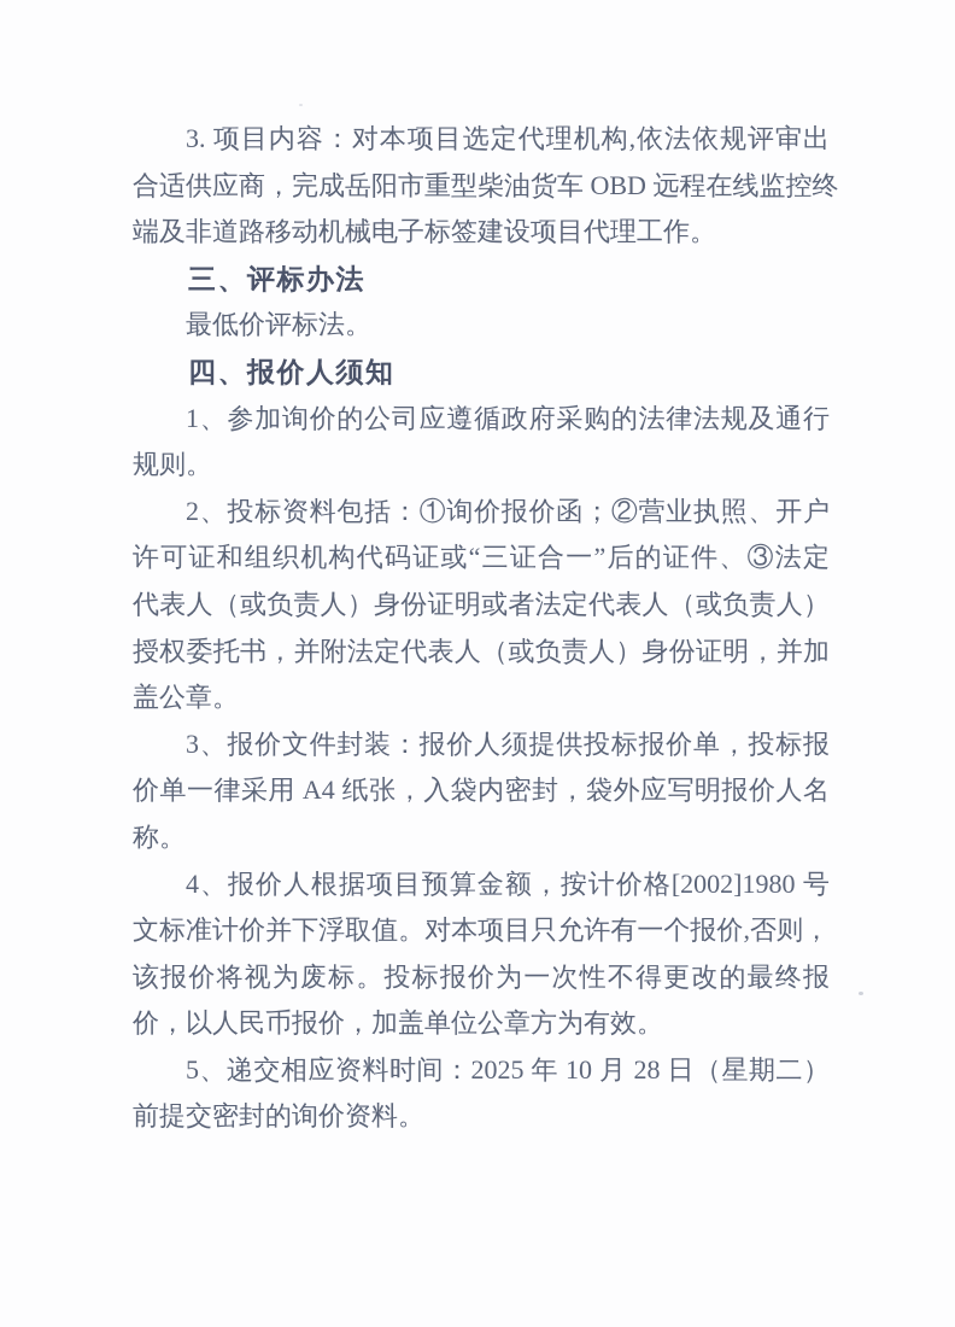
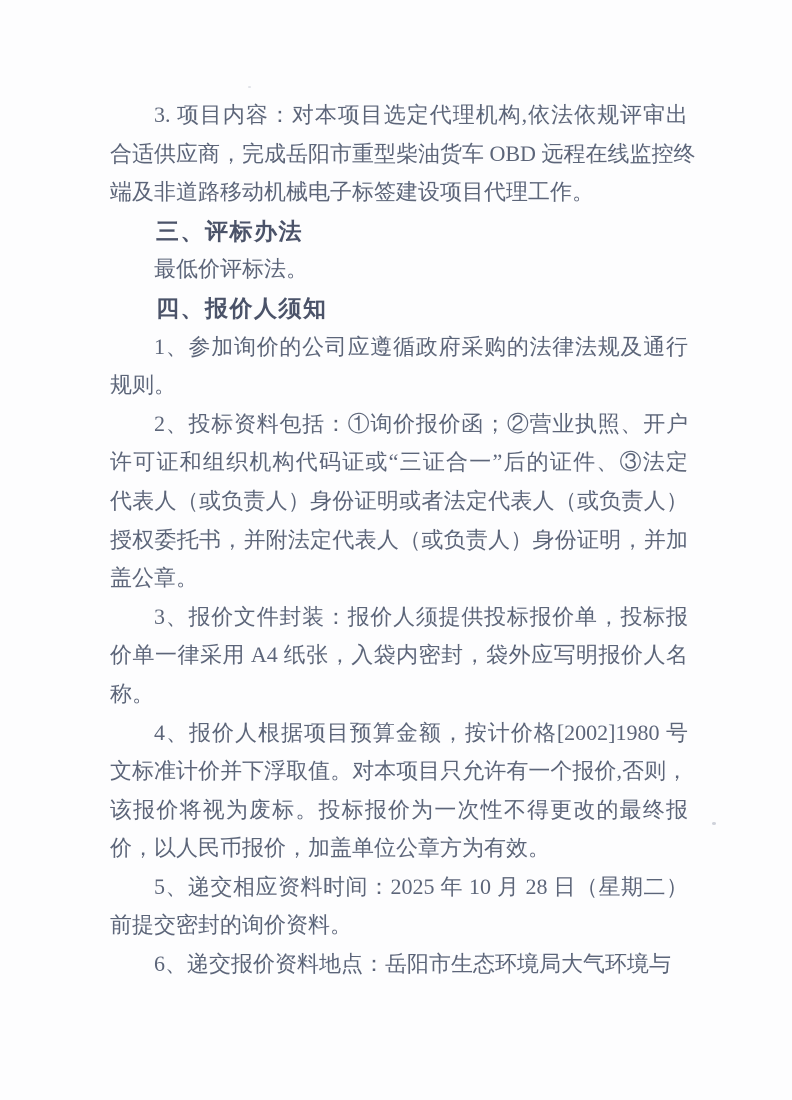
  3. 项目内容：对本项目选定代理机构,依法依规评审出
  合适供应商，完成岳阳市重型柴油货车 OBD 远程在线监控终
  端及非道路移动机械电子标签建设项目代理工作。
  三、评标办法
  最低价评标法。
  四、报价人须知
  1、参加询价的公司应遵循政府采购的法律法规及通行
  规则。
  2、投标资料包括：①询价报价函；②营业执照、开户
  许可证和组织机构代码证或“三证合一”后的证件、③法定
  代表人（或负责人）身份证明或者法定代表人（或负责人）
  授权委托书，并附法定代表人（或负责人）身份证明，并加
  盖公章。
  3、报价文件封装：报价人须提供投标报价单，投标报
  价单一律采用 A4 纸张，入袋内密封，袋外应写明报价人名
  称。
  4、报价人根据项目预算金额，按计价格[2002]1980 号
  文标准计价并下浮取值。对本项目只允许有一个报价,否则，
  该报价将视为废标。投标报价为一次性不得更改的最终报
  价，以人民币报价，加盖单位公章方为有效。
  5、递交相应资料时间：2025 年 10 月 28 日（星期二）
  前提交密封的询价资料。
+ 6、递交报价资料地点：岳阳市生态环境局大气环境与
